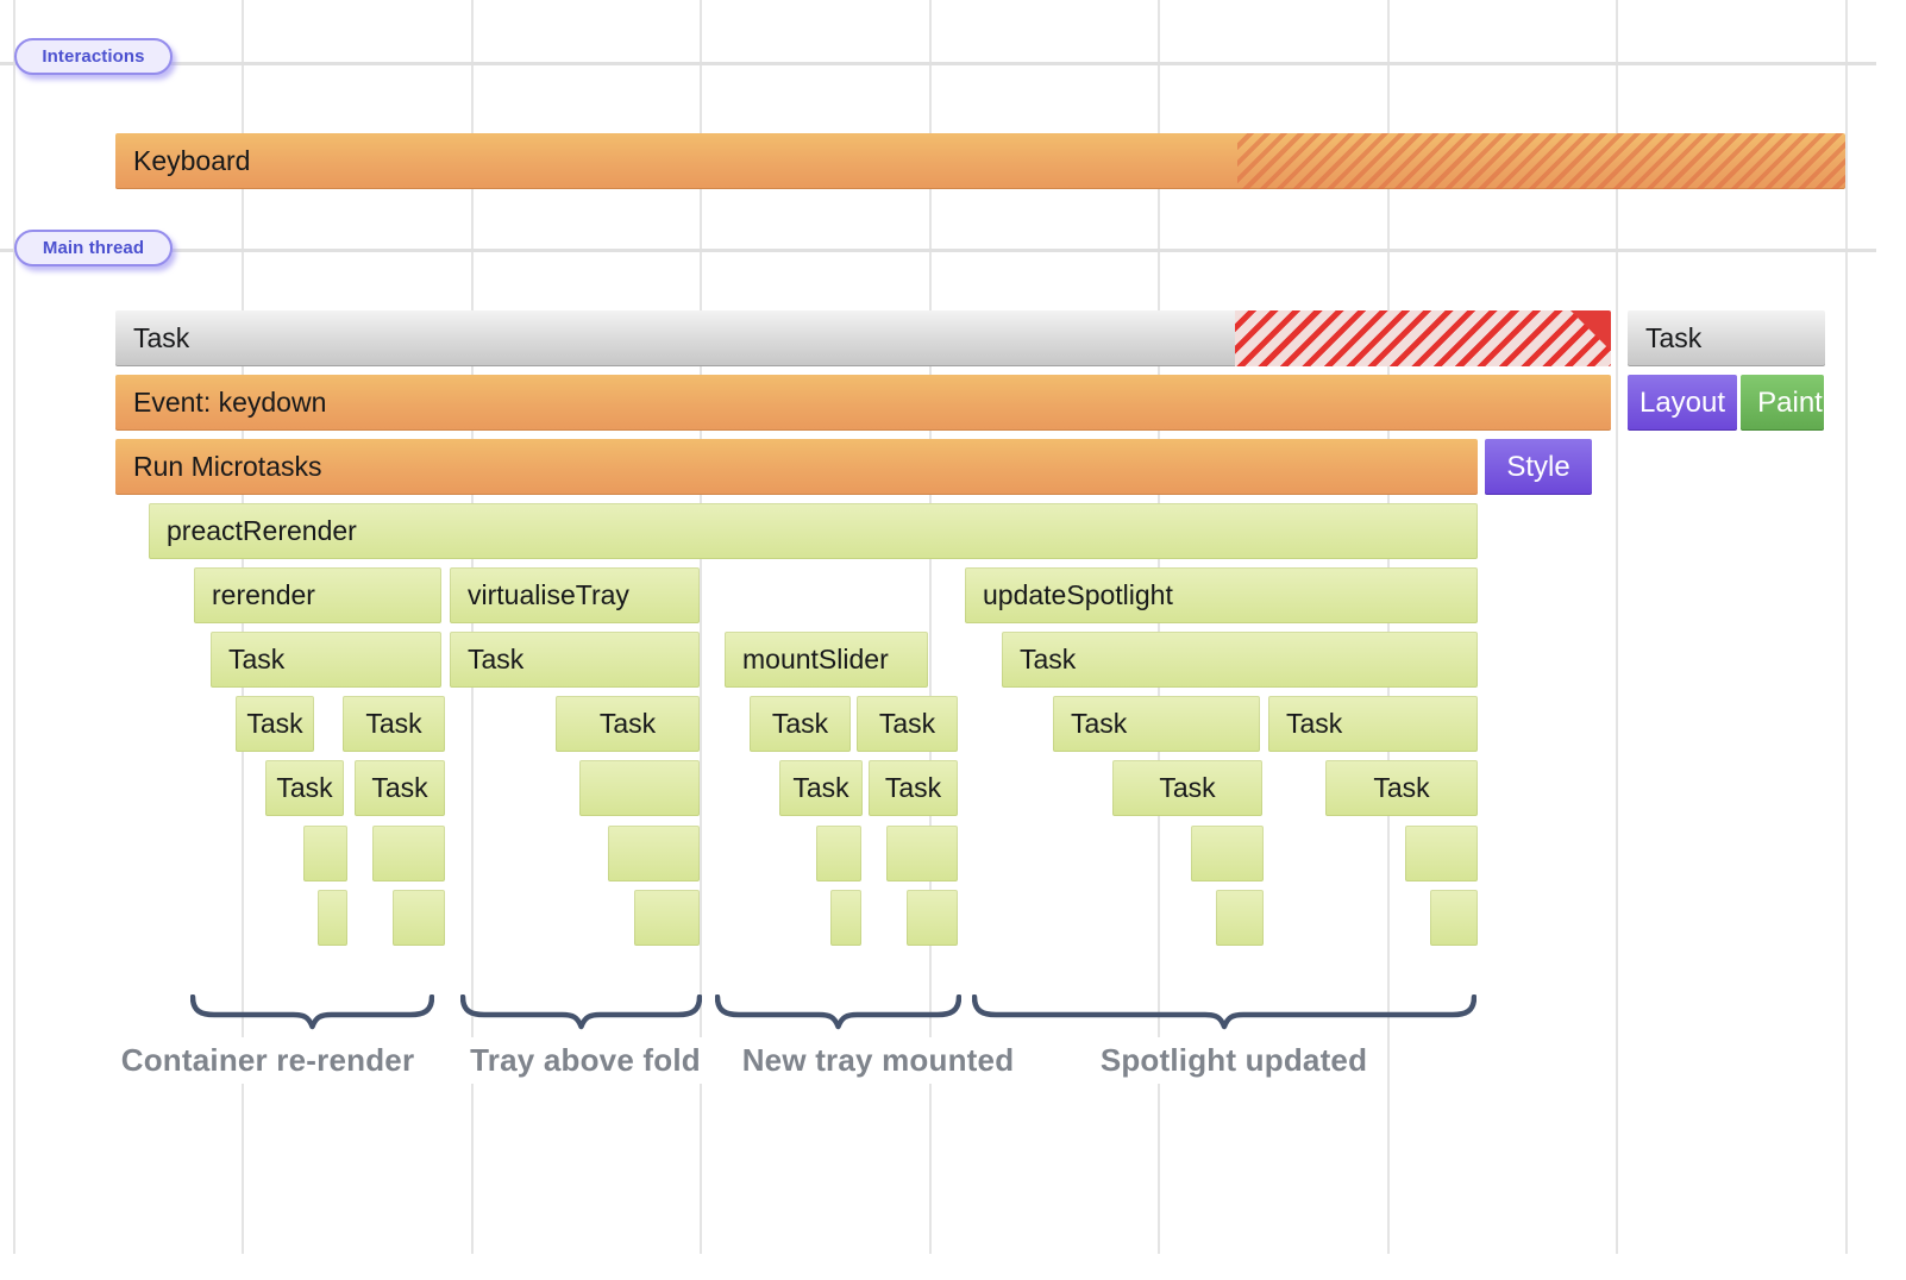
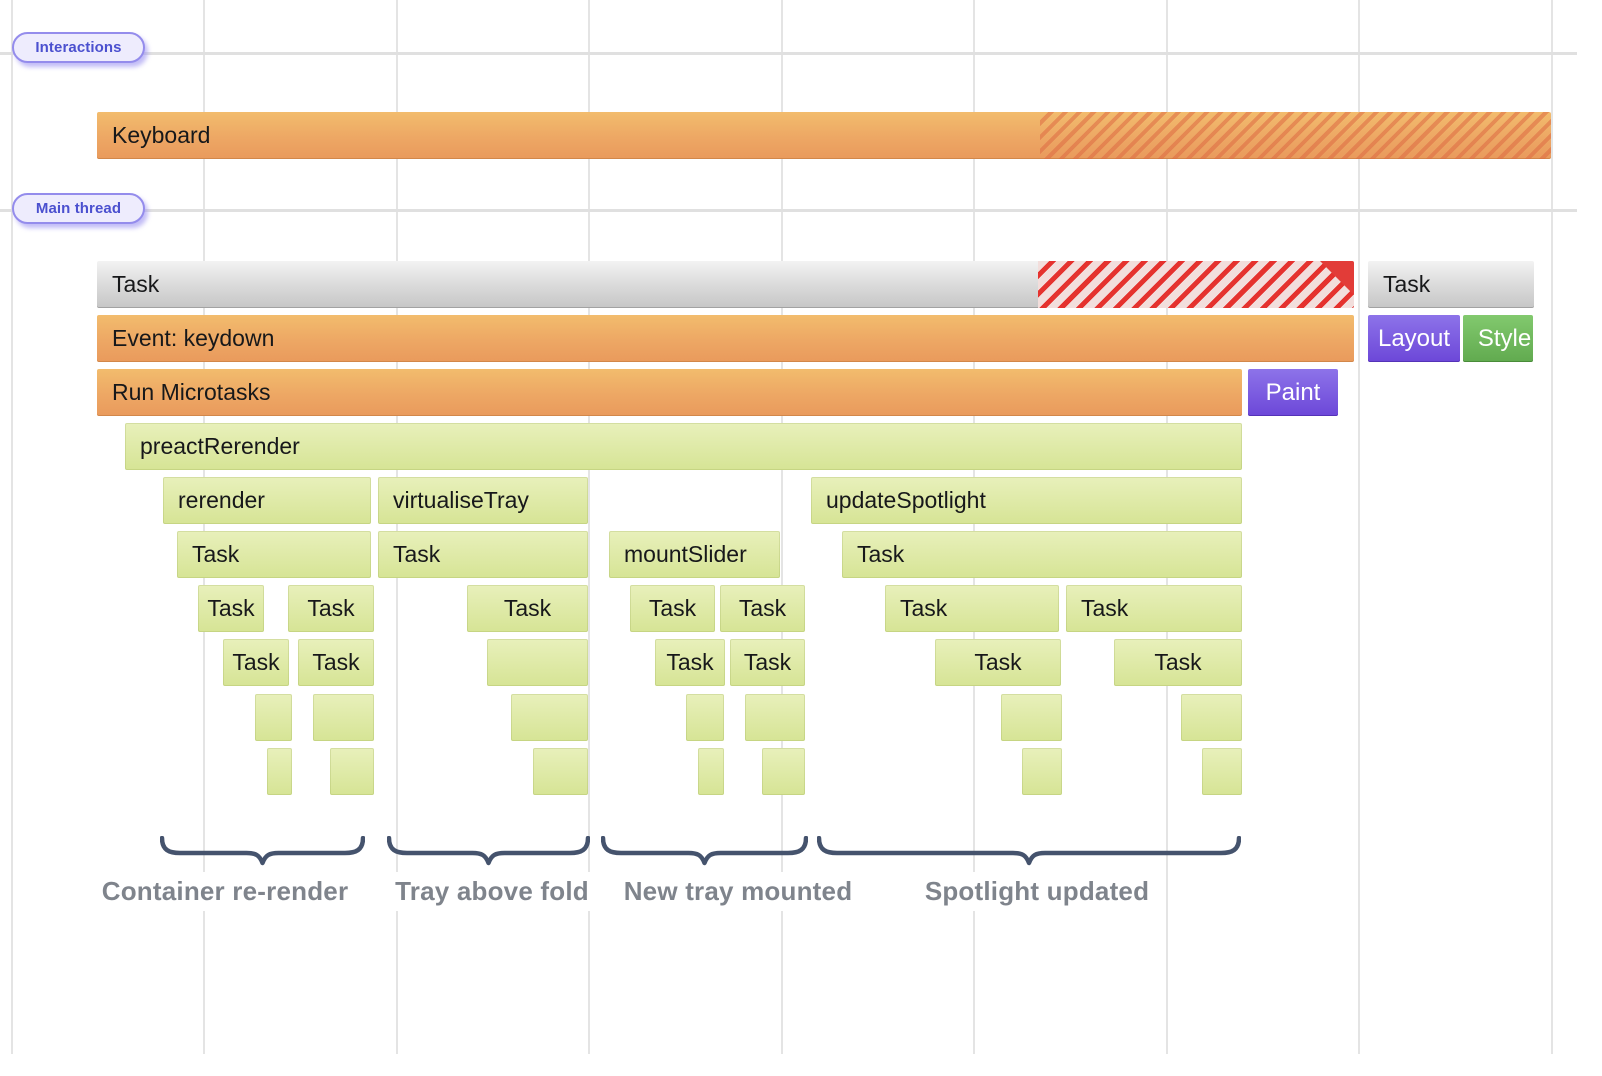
  Interactions
  Main thread
  Keyboard
  Task
  Task
  Event: keydown
  Layout
- Paint
+ Style
  Run Microtasks
- Style
+ Paint
  preactRerender
  rerender
  virtualiseTray
  updateSpotlight
  Task
  Task
  mountSlider
  Task
  Task
  Task
  Task
  Task
  Task
  Task
  Task
  Task
  Task
  Task
  Task
  Task
  Task
  Container re-render
  Tray above fold
  New tray mounted
  Spotlight updated
